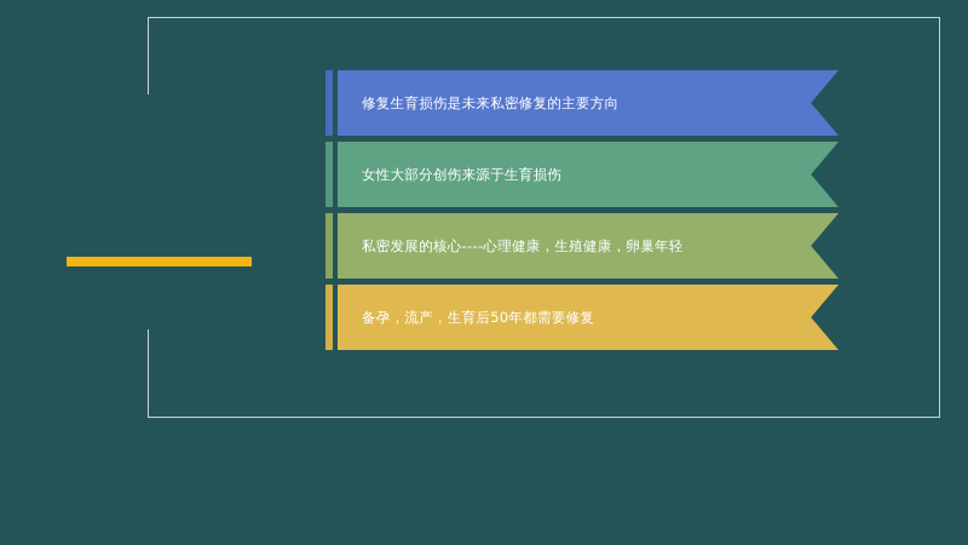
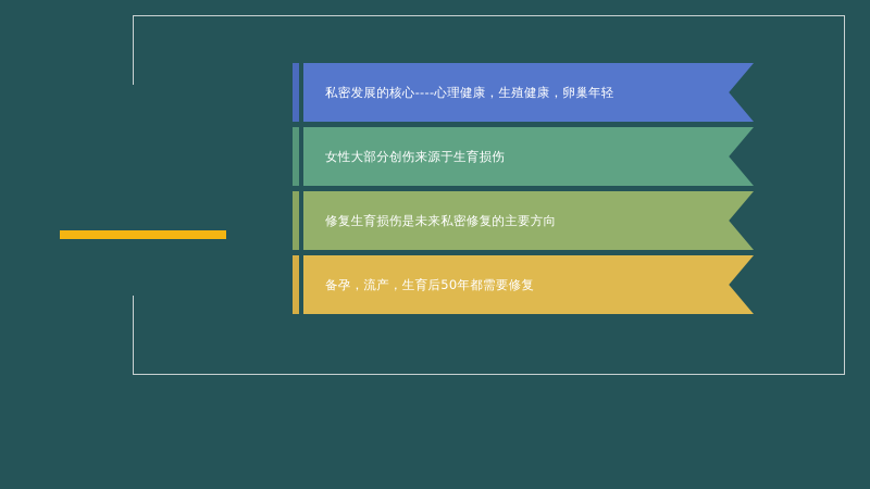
- 修复生育损伤是未来私密修复的主要方向
+ 私密发展的核心----心理健康，生殖健康，卵巢年轻
  女性大部分创伤来源于生育损伤
- 私密发展的核心----心理健康，生殖健康，卵巢年轻
+ 修复生育损伤是未来私密修复的主要方向
  备孕，流产，生育后50年都需要修复
